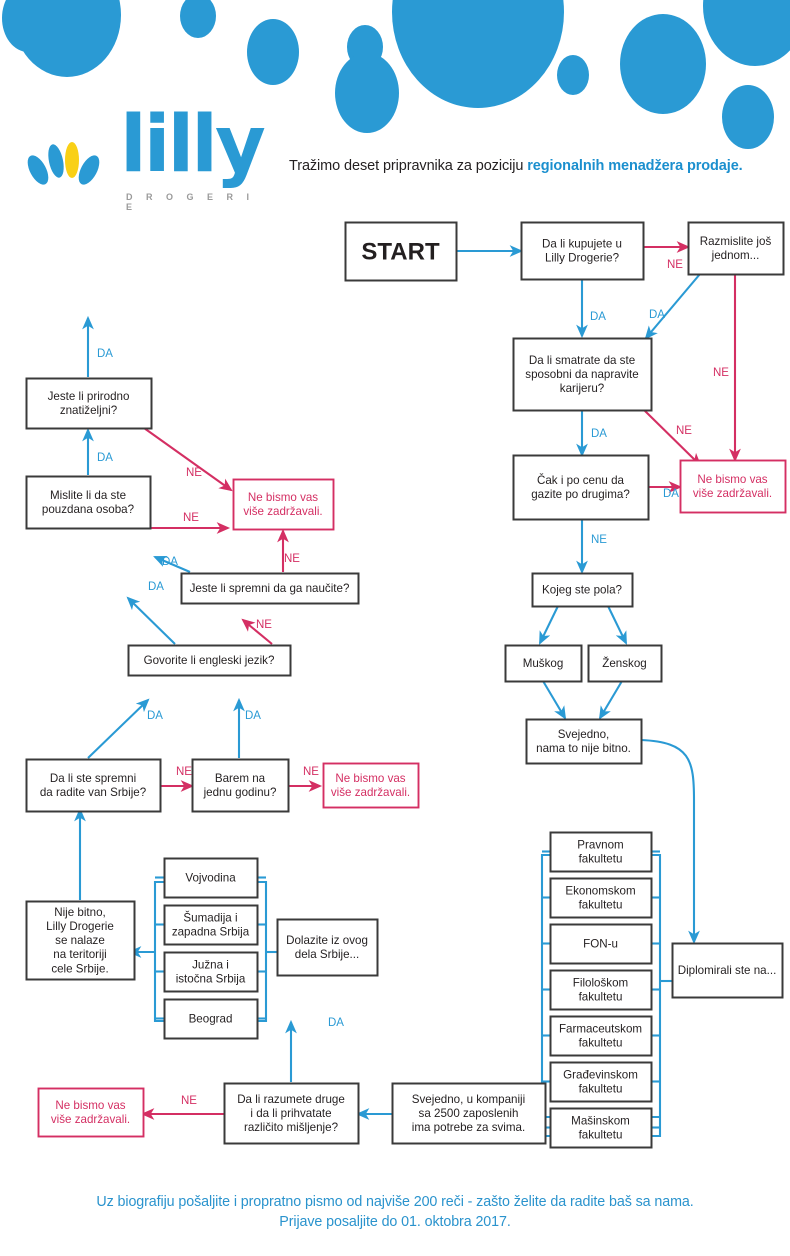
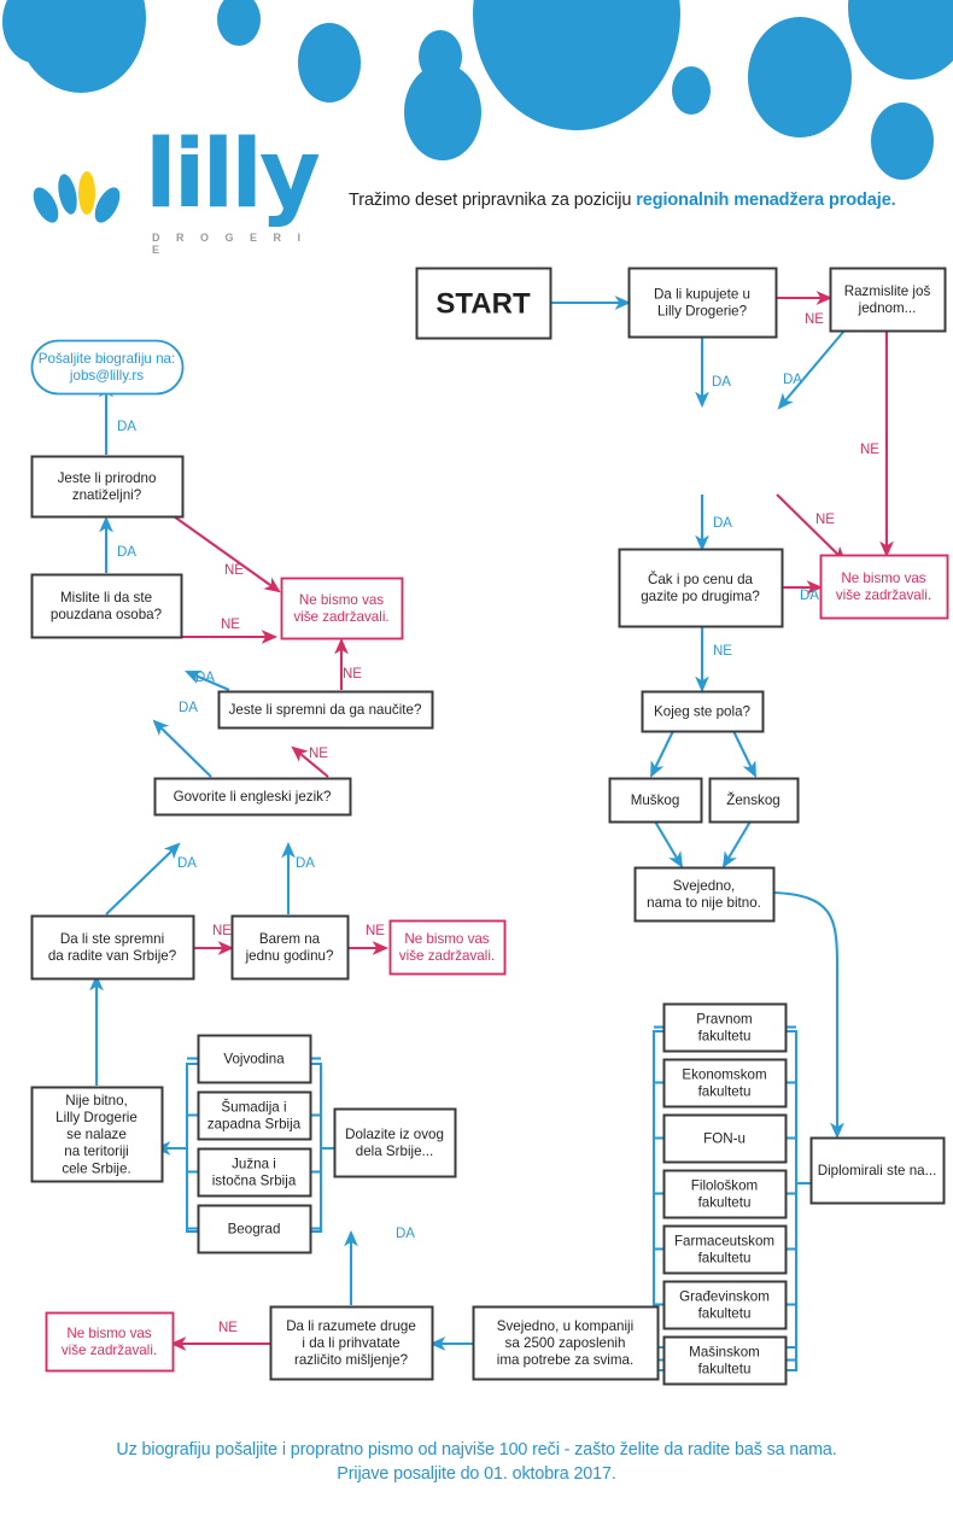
  NE
  DA
  DA
  NE
  DA
  NE
  DA
  NE
  DA
  DA
  NE
  NE
  NE
  DA
  DA
  NE
  DA
  DA
  NE
  NE
  DA
  NE
  START
  Da li kupujete u
  Lilly Drogerie?
  Razmislite još
  jednom...
- Da li smatrate da ste
- sposobni da napravite
- karijeru?
  Čak i po cenu da
  gazite po drugima?
  Ne bismo vas
  više zadržavali.
  Kojeg ste pola?
  Muškog
  Ženskog
  Svejedno,
  nama to nije bitno.
  Diplomirali ste na...
+ Pošaljite biografiju na:
+ jobs@lilly.rs
  Jeste li prirodno
  znatiželjni?
  Mislite li da ste
  pouzdana osoba?
  Ne bismo vas
  više zadržavali.
  Jeste li spremni da ga naučite?
  Govorite li engleski jezik?
  Da li ste spremni
  da radite van Srbije?
  Barem na
  jednu godinu?
  Ne bismo vas
  više zadržavali.
  Nije bitno,
  Lilly Drogerie
  se nalaze
  na teritoriji
  cele Srbije.
  Dolazite iz ovog
  dela Srbije...
  Da li razumete druge
  i da li prihvatate
  različito mišljenje?
  Svejedno, u kompaniji
  sa 2500 zaposlenih
  ima potrebe za svima.
  Ne bismo vas
  više zadržavali.
  Vojvodina
  Šumadija i
  zapadna Srbija
  Južna i
  istočna Srbija
  Beograd
  Pravnom
  fakultetu
  Ekonomskom
  fakultetu
  FON-u
  Filološkom
  fakultetu
  Farmaceutskom
  fakultetu
  Građevinskom
  fakultetu
  Mašinskom
  fakultetu
  lilly
  D R O G E R I E
  Tražimo deset pripravnika za poziciju regionalnih menadžera prodaje.
- Uz biografiju pošaljite i propratno pismo od najviše 200 reči - zašto želite da radite baš sa nama.
+ Uz biografiju pošaljite i propratno pismo od najviše 100 reči - zašto želite da radite baš sa nama.
  Prijave posaljite do 01. oktobra 2017.
